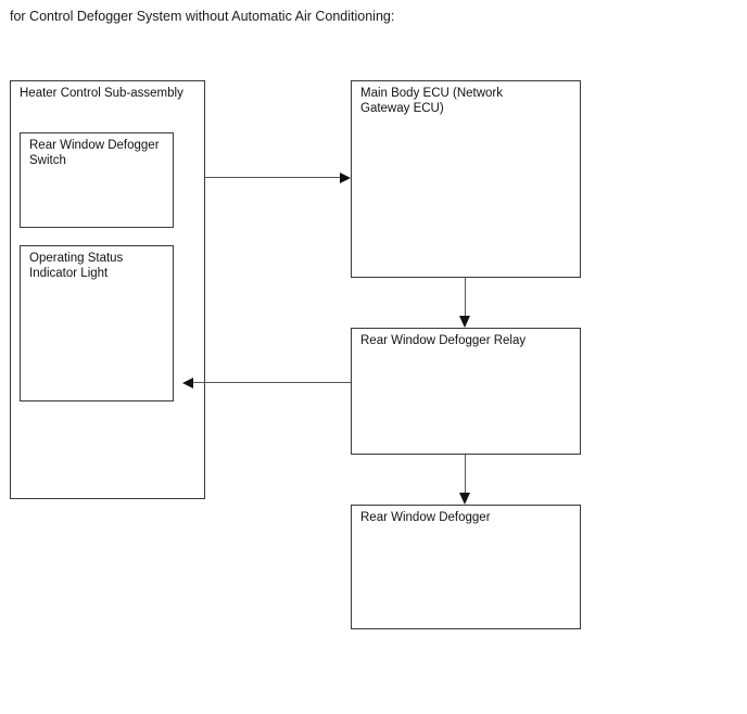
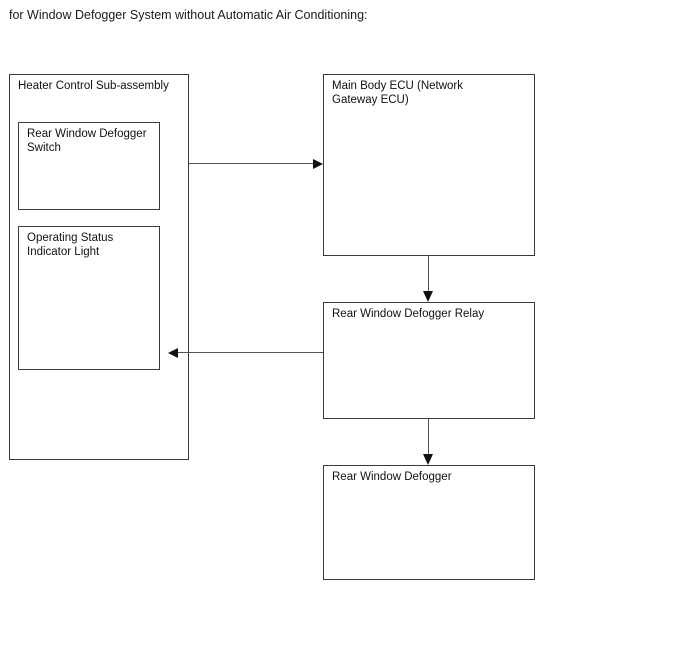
- for Control Defogger System without Automatic Air Conditioning:
+ for Window Defogger System without Automatic Air Conditioning:
  Heater Control Sub-assembly
  Rear Window Defogger
  Switch
  Operating Status
  Indicator Light
  Main Body ECU (Network
  Gateway ECU)
  Rear Window Defogger Relay
  Rear Window Defogger
